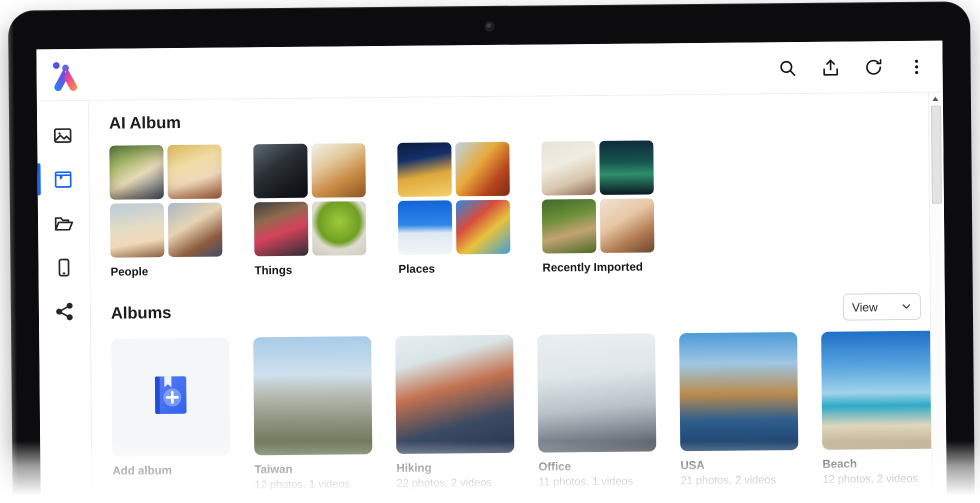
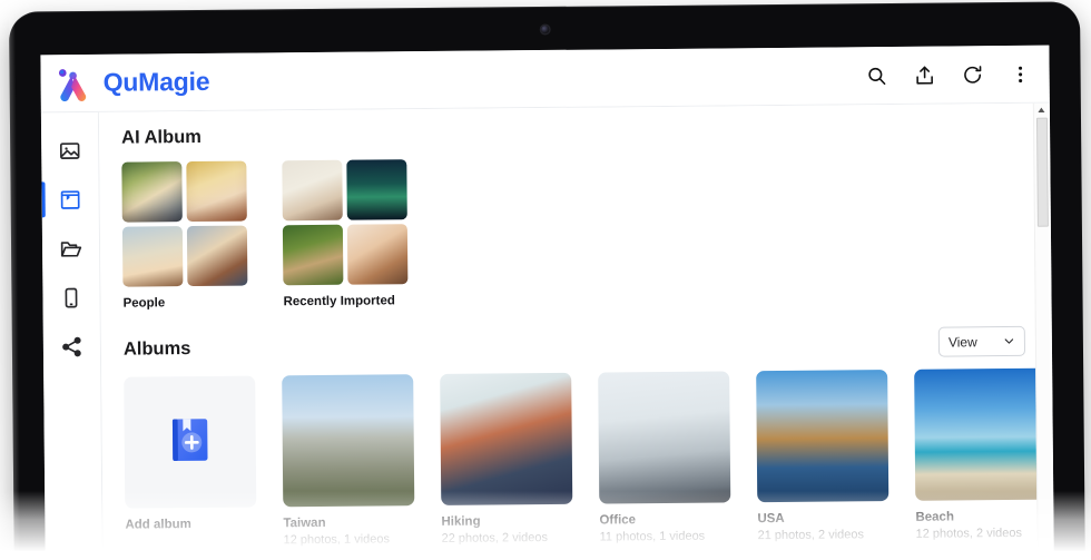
+ QuMagie
  AI Album
  People
- Things
- Places
  Recently Imported
  Albums
  View
